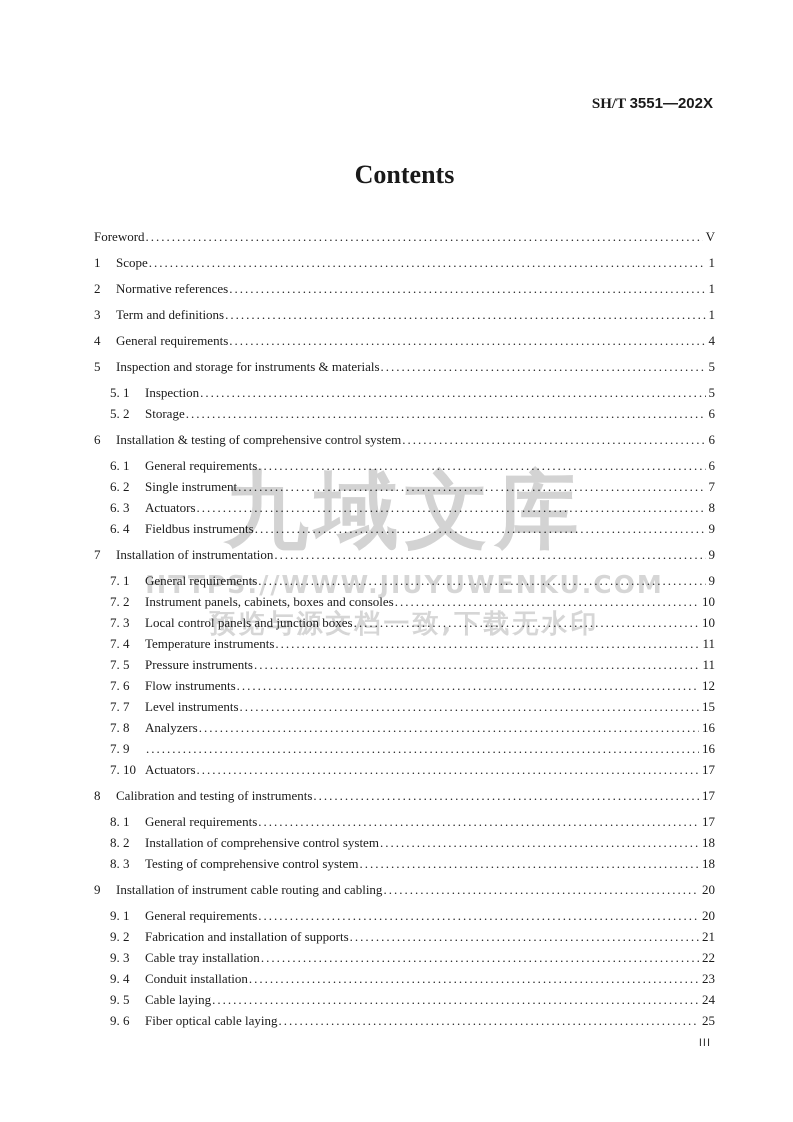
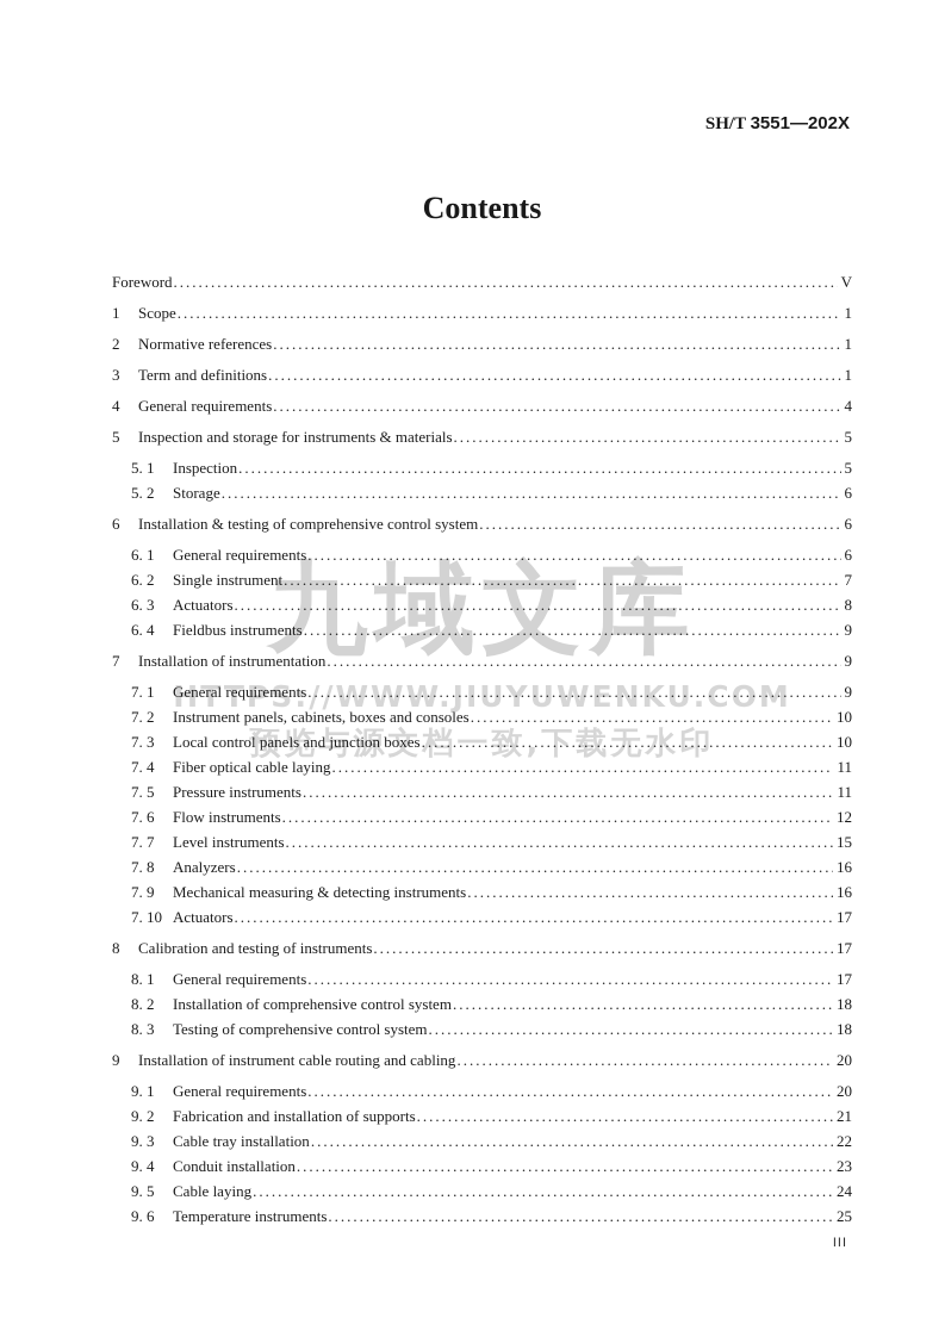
  九域文库
  HTTPS://WWW.JIUYUWENKU.COM
  预览与源文档一致,下载无水印
  SH/T 3551—202X
  Contents
  Foreword
  V
  1
  Scope
  1
  2
  Normative references
  1
  3
  Term and definitions
  1
  4
  General requirements
  4
  5
  Inspection and storage for instruments & materials
  5
  5. 1
  Inspection
  5
  5. 2
  Storage
  6
  6
  Installation & testing of comprehensive control system
  6
  6. 1
  General requirements
  6
  6. 2
  Single instrument
  7
  6. 3
  Actuators
  8
  6. 4
  Fieldbus instruments
  9
  7
  Installation of instrumentation
  9
  7. 1
  General requirements
  9
  7. 2
  Instrument panels, cabinets, boxes and consoles
  10
  7. 3
  Local control panels and junction boxes
  10
  7. 4
- Temperature instruments
+ Fiber optical cable laying
  11
  7. 5
  Pressure instruments
  11
  7. 6
  Flow instruments
  12
  7. 7
  Level instruments
  15
  7. 8
  Analyzers
  16
  7. 9
+ Mechanical measuring & detecting instruments
  16
  7. 10
  Actuators
  17
  8
  Calibration and testing of instruments
  17
  8. 1
  General requirements
  17
  8. 2
  Installation of comprehensive control system
  18
  8. 3
  Testing of comprehensive control system
  18
  9
  Installation of instrument cable routing and cabling
  20
  9. 1
  General requirements
  20
  9. 2
  Fabrication and installation of supports
  21
  9. 3
  Cable tray installation
  22
  9. 4
  Conduit installation
  23
  9. 5
  Cable laying
  24
  9. 6
- Fiber optical cable laying
+ Temperature instruments
  25
  III
